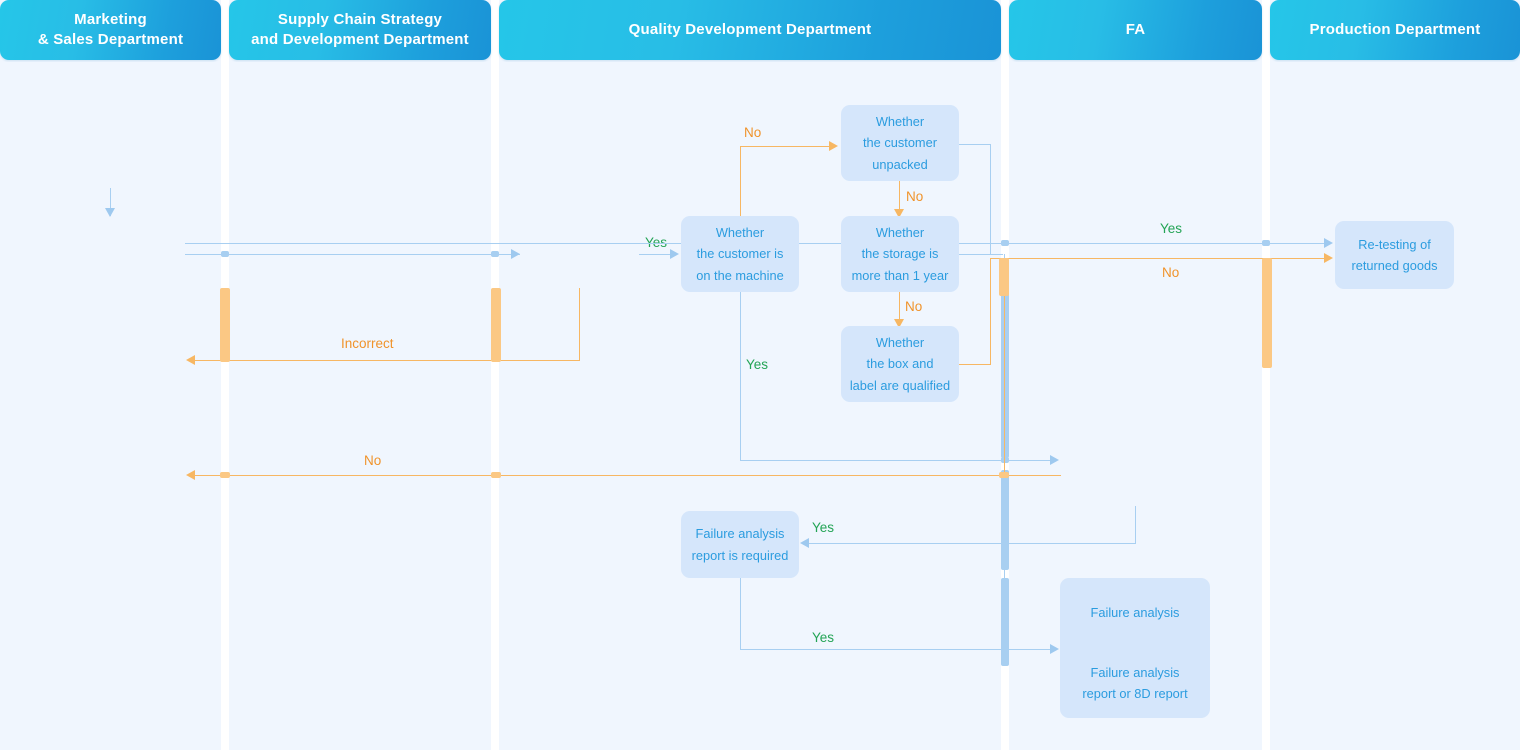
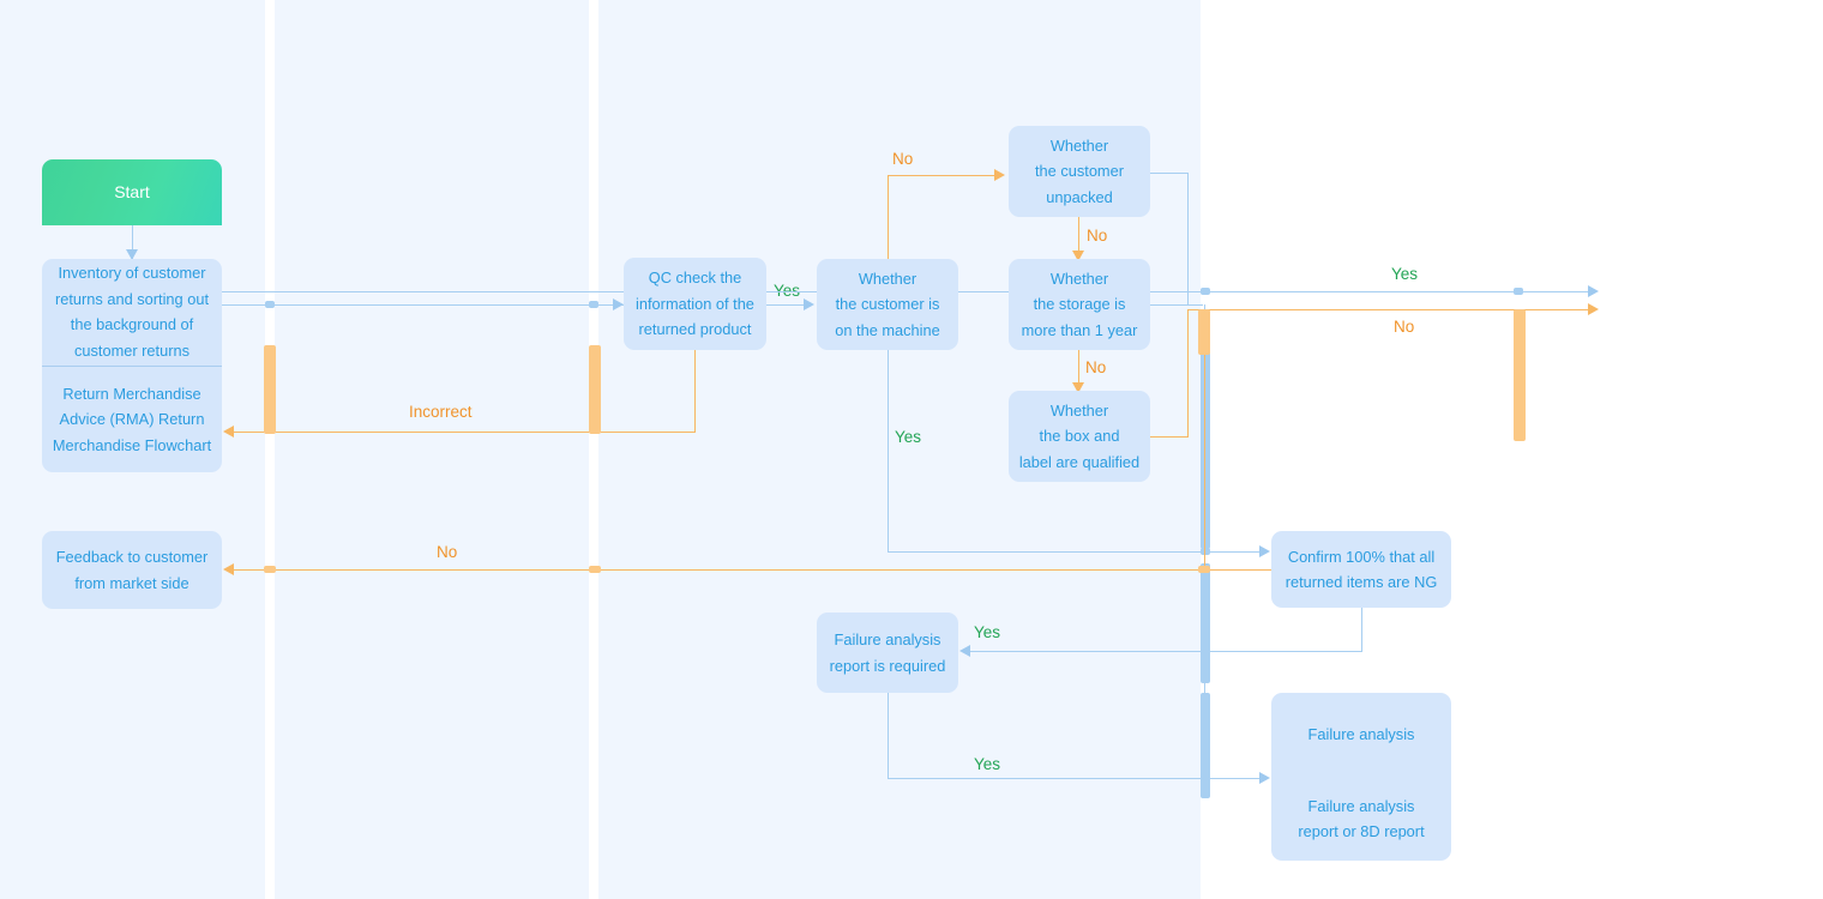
- Marketing
- & Sales Department
- Supply Chain Strategy
- and Development Department
- Quality Development Department
- FA
- Production Department
  Incorrect
  Yes
  No
  Yes
  No
  No
  Yes
  No
  No
  Yes
  Yes
+ Start
+ Inventory of customer
+ returns and sorting out
+ the background of
+ customer returns
+ Return Merchandise
+ Advice (RMA) Return
+ Merchandise Flowchart
+ Feedback to customer
+ from market side
+ QC check the
+ information of the
+ returned product
  Whether
  the customer is
  on the machine
  Whether
  the customer
  unpacked
  Whether
  the storage is
  more than 1 year
  Whether
  the box and
  label are qualified
  Failure analysis
  report is required
+ Confirm 100% that all
+ returned items are NG
  Failure analysis
  Failure analysis
  report or 8D report
- Re-testing of
- returned goods
